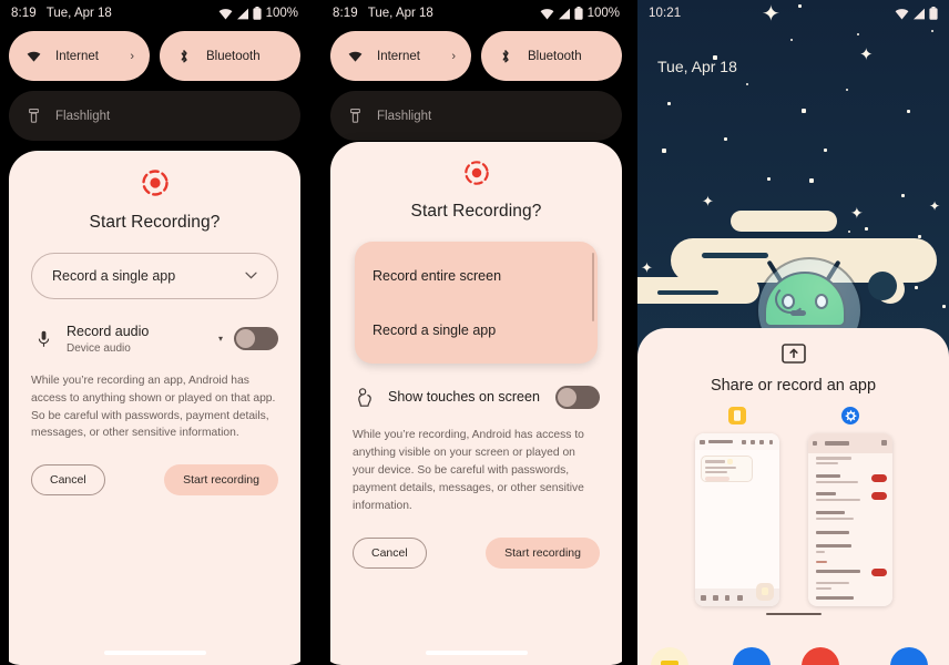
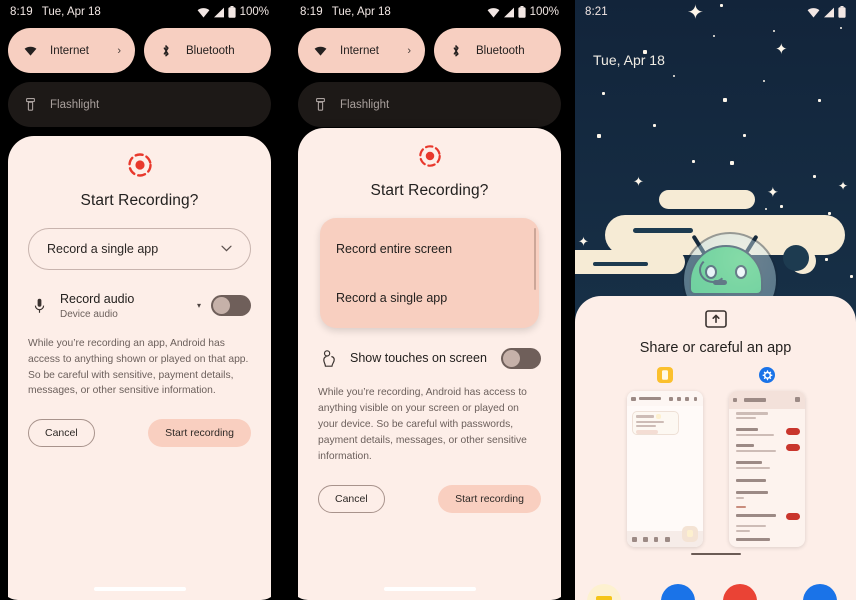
  8:19
  Tue, Apr 18
  100%
  Internet
  ›
  Bluetooth
  Flashlight
  Start Recording?
  Record a single app
  Record audio
  Device audio
  ▾
- While you’re recording an app, Android has access to anything shown or played on that app. So be careful with passwords, payment details, messages, or other sensitive information.
+ While you’re recording an app, Android has access to anything shown or played on that app. So be careful with sensitive, payment details, messages, or other sensitive information.
  Cancel
  Start recording
  8:19
  Tue, Apr 18
  100%
  Internet
  ›
  Bluetooth
  Flashlight
  Start Recording?
  Record entire screen
  Record a single app
  Show touches on screen
  While you’re recording, Android has access to anything visible on your screen or played on your device. So be careful with passwords, payment details, messages, or other sensitive information.
  Cancel
  Start recording
  ✦
  ✦
  ✦
  ✦
  ✦
  ✦
  Tue, Apr 18
- 10:21
+ 8:21
- Share or record an app
+ Share or careful an app
